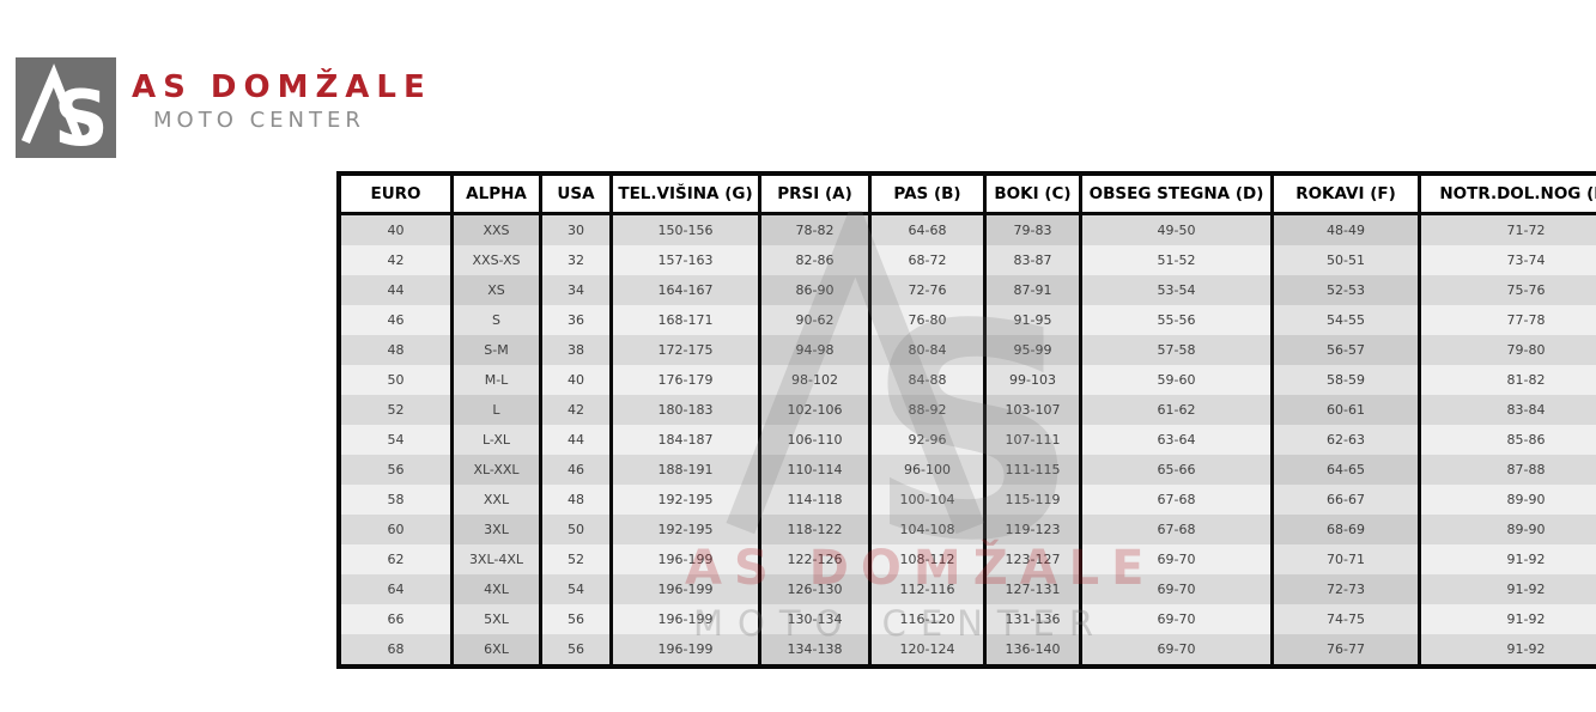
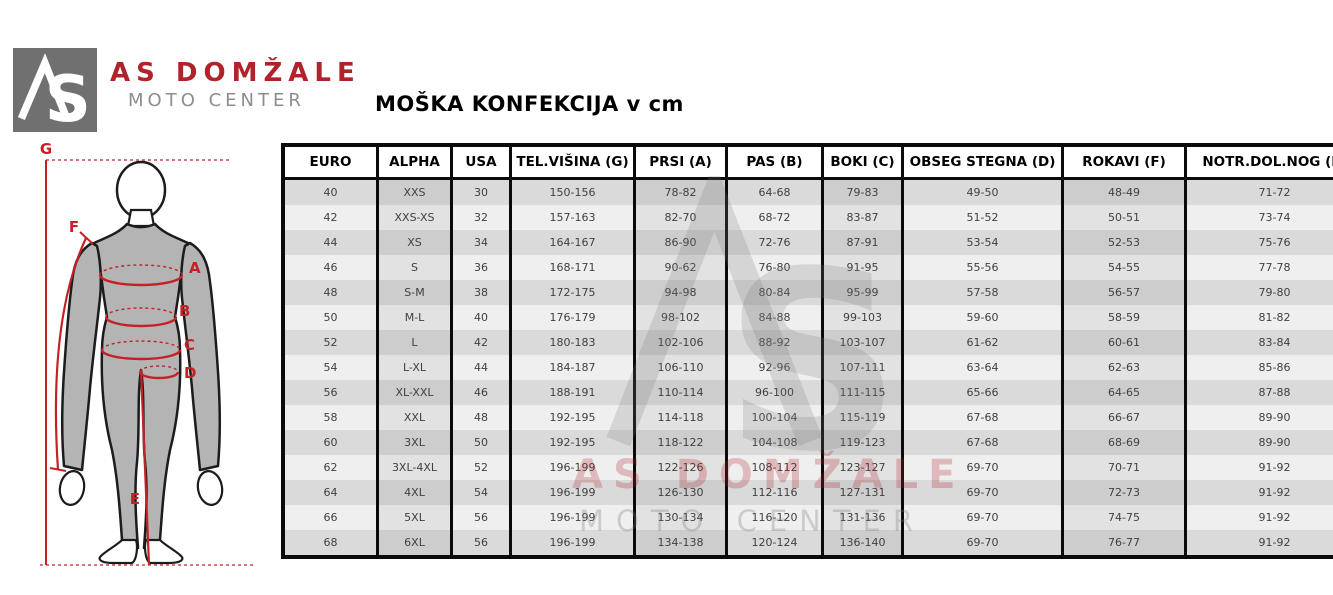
  S
  AS DOMŽALE
  MOTO CENTER
+ MOŠKA KONFEKCIJA v cm
+ G
+ F
+ A
+ B
+ C
+ D
+ E
  EURO	ALPHA	USA	TEL.VIŠINA (G)	PRSI (A)	PAS (B)	BOKI (C)	OBSEG STEGNA (D)	ROKAVI (F)	NOTR.DOL.NOG (
  40	XXS	30	150-156	78-82	64-68	79-83	49-50	48-49	71-72
- 42	XXS-XS	32	157-163	82-86	68-72	83-87	51-52	50-51	73-74
+ 42	XXS-XS	32	157-163	82-70	68-72	83-87	51-52	50-51	73-74
  44	XS	34	164-167	86-90	72-76	87-91	53-54	52-53	75-76
  46	S	36	168-171	90-62	76-80	91-95	55-56	54-55	77-78
  48	S-M	38	172-175	94-98	80-84	95-99	57-58	56-57	79-80
  50	M-L	40	176-179	98-102	84-88	99-103	59-60	58-59	81-82
  52	L	42	180-183	102-106	88-92	103-107	61-62	60-61	83-84
  54	L-XL	44	184-187	106-110	92-96	107-111	63-64	62-63	85-86
  56	XL-XXL	46	188-191	110-114	96-100	111-115	65-66	64-65	87-88
  58	XXL	48	192-195	114-118	100-104	115-119	67-68	66-67	89-90
  60	3XL	50	192-195	118-122	104-108	119-123	67-68	68-69	89-90
  62	3XL-4XL	52	196-199	122-126	108-112	123-127	69-70	70-71	91-92
  64	4XL	54	196-199	126-130	112-116	127-131	69-70	72-73	91-92
  66	5XL	56	196-199	130-134	116-120	131-136	69-70	74-75	91-92
  68	6XL	56	196-199	134-138	120-124	136-140	69-70	76-77	91-92
  S
  AS DOMŽALE
  MOTO CENTER
